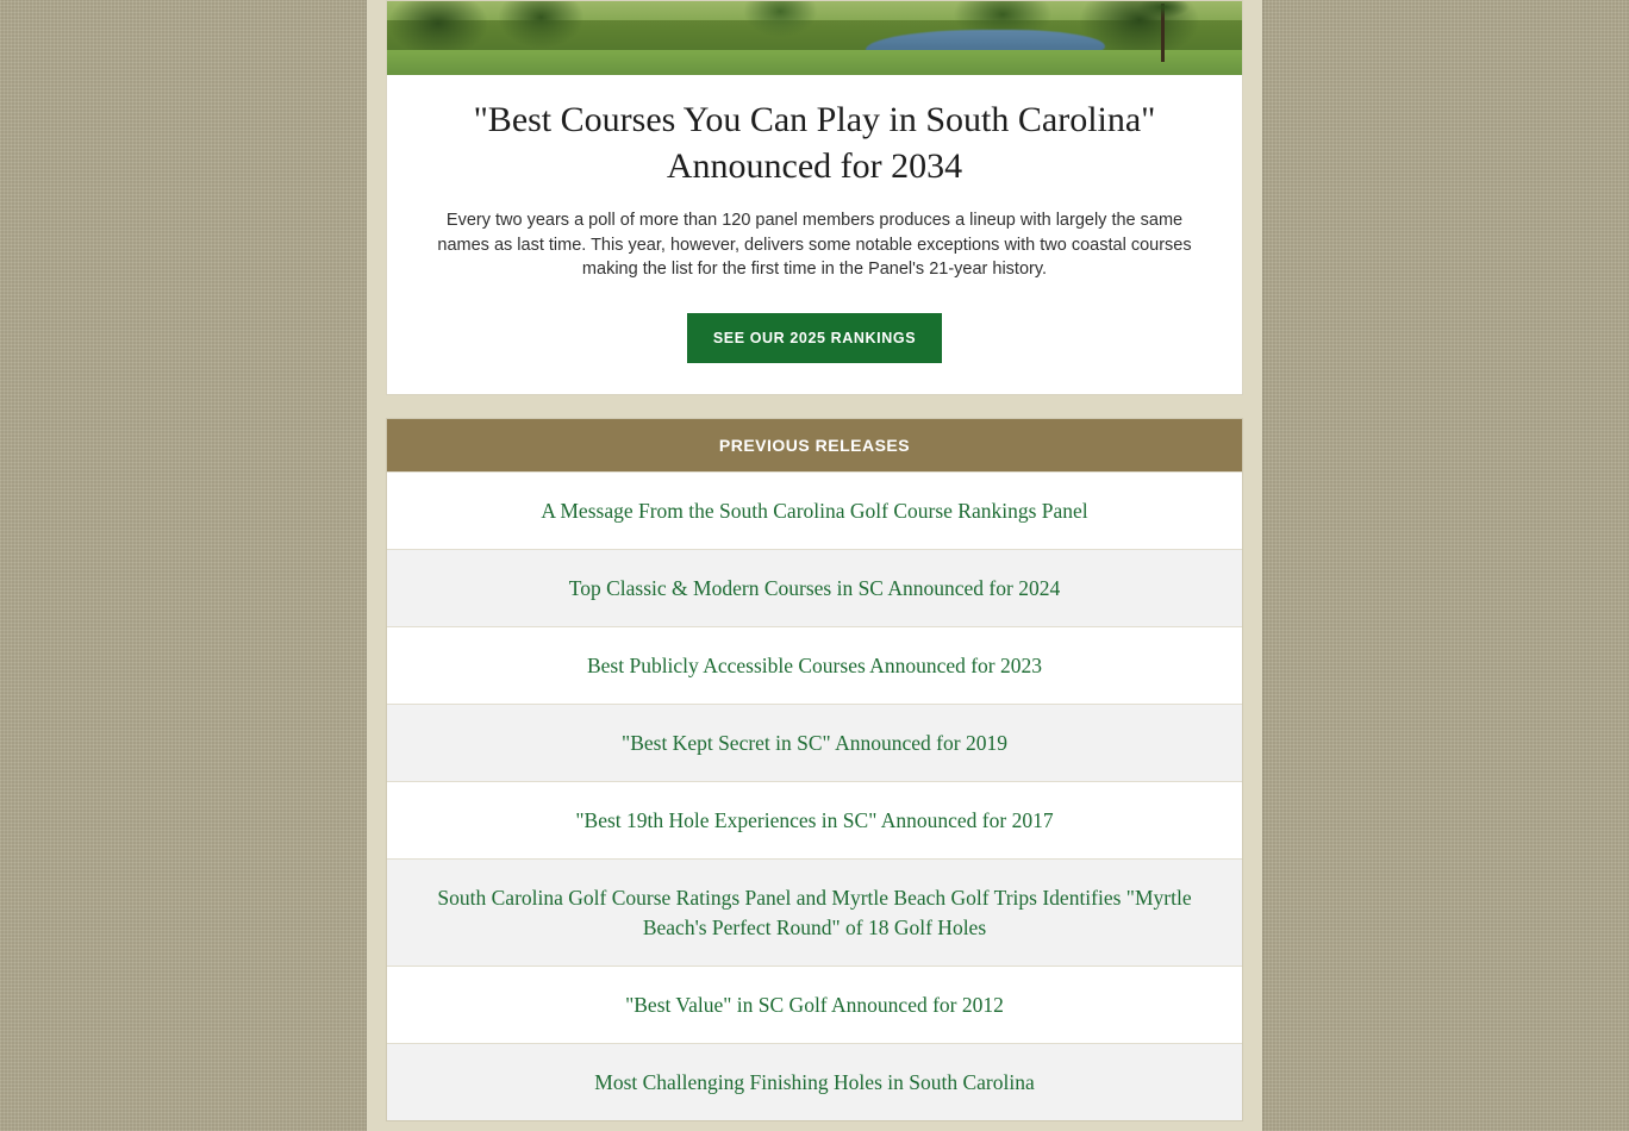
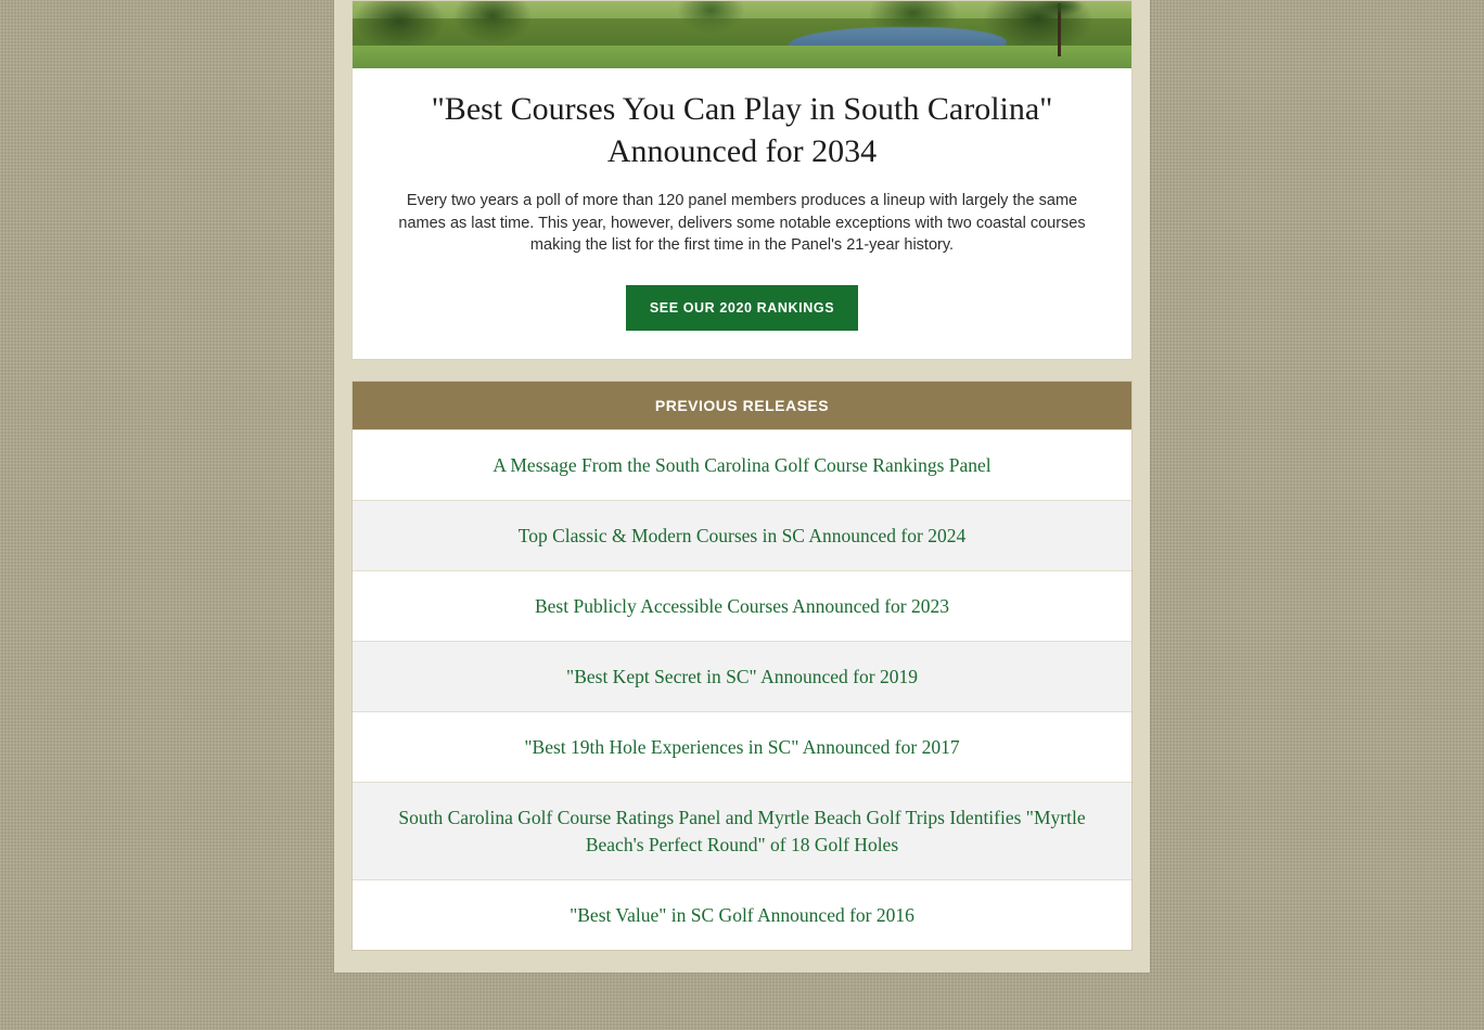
  "Best Courses You Can Play in South Carolina" Announced for 2034
  Every two years a poll of more than 120 panel members produces a lineup with largely the same names as last time. This year, however, delivers some notable exceptions with two coastal courses making the list for the first time in the Panel's 21-year history.
- SEE OUR 2025 RANKINGS
+ SEE OUR 2020 RANKINGS
  PREVIOUS RELEASES
  A Message From the South Carolina Golf Course Rankings Panel
  Top Classic & Modern Courses in SC Announced for 2024
  Best Publicly Accessible Courses Announced for 2023
  "Best Kept Secret in SC" Announced for 2019
  "Best 19th Hole Experiences in SC" Announced for 2017
  South Carolina Golf Course Ratings Panel and Myrtle Beach Golf Trips Identifies "Myrtle Beach's Perfect Round" of 18 Golf Holes
- "Best Value" in SC Golf Announced for 2012
+ "Best Value" in SC Golf Announced for 2016
- Most Challenging Finishing Holes in South Carolina
